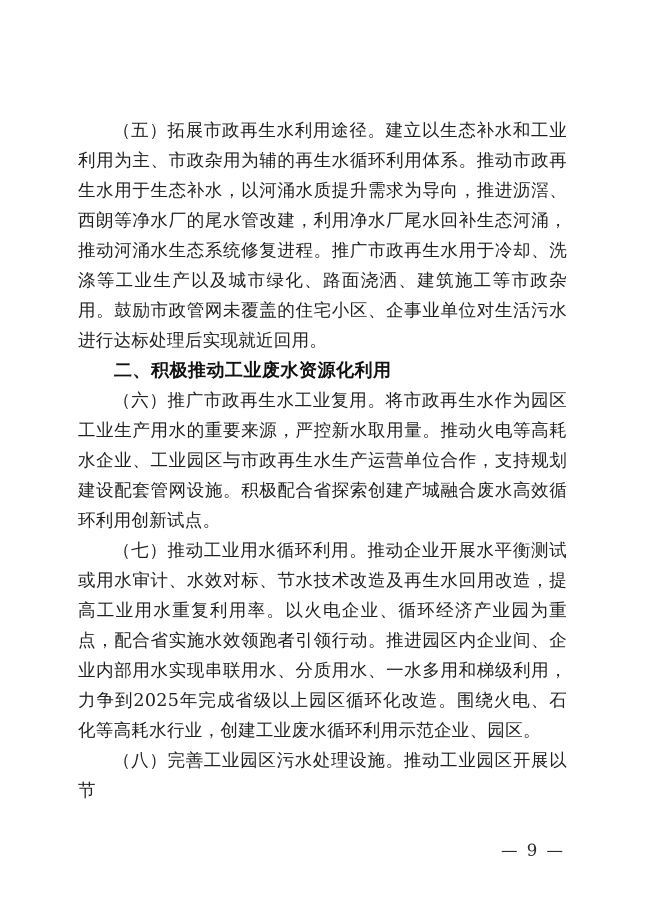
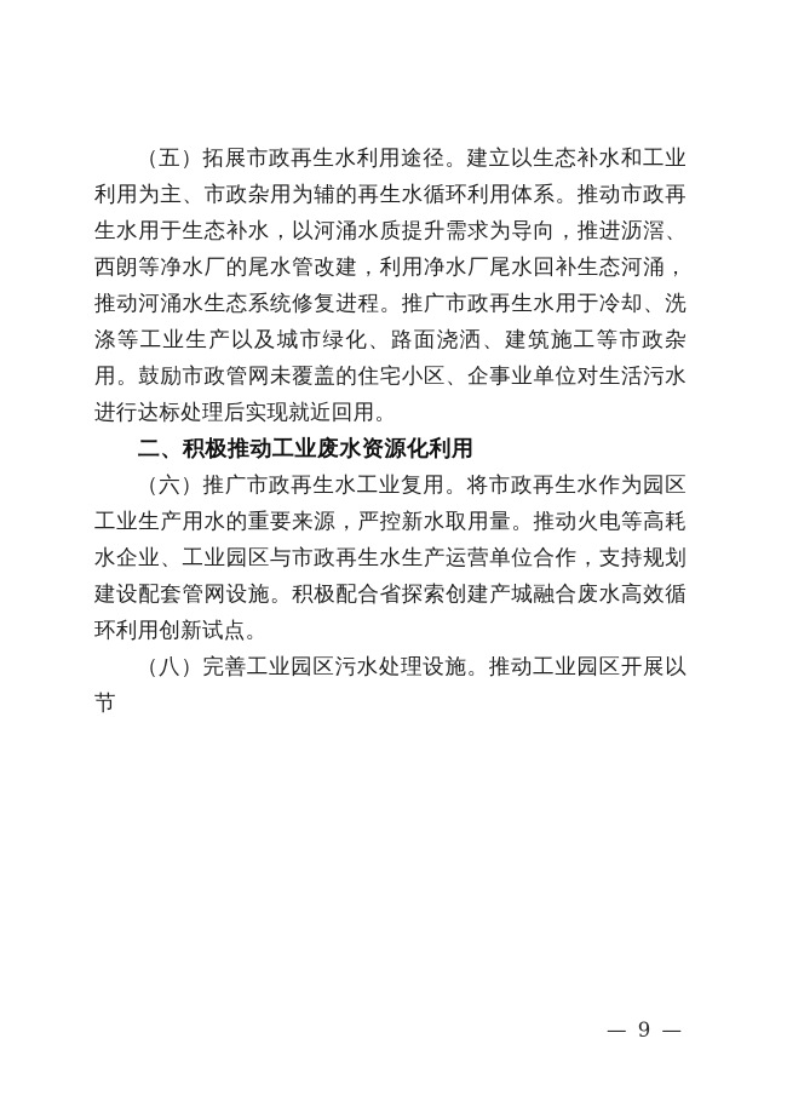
  （五）拓展市政再生水利用途径。建立以生态补水和工业利用为主、市政杂用为辅的再生水循环利用体系。推动市政再生水用于生态补水，以河涌水质提升需求为导向，推进沥滘、西朗等净水厂的尾水管改建，利用净水厂尾水回补生态河涌，推动河涌水生态系统修复进程。推广市政再生水用于冷却、洗涤等工业生产以及城市绿化、路面浇洒、建筑施工等市政杂用。鼓励市政管网未覆盖的住宅小区、企事业单位对生活污水进行达标处理后实现就近回用。
  二、积极推动工业废水资源化利用
  （六）推广市政再生水工业复用。将市政再生水作为园区工业生产用水的重要来源，严控新水取用量。推动火电等高耗水企业、工业园区与市政再生水生产运营单位合作，支持规划建设配套管网设施。积极配合省探索创建产城融合废水高效循环利用创新试点。
- （七）推动工业用水循环利用。推动企业开展水平衡测试或用水审计、水效对标、节水技术改造及再生水回用改造，提高工业用水重复利用率。以火电企业、循环经济产业园为重点，配合省实施水效领跑者引领行动。推进园区内企业间、企业内部用水实现串联用水、分质用水、一水多用和梯级利用，力争到2025年完成省级以上园区循环化改造。围绕火电、石化等高耗水行业，创建工业废水循环利用示范企业、园区。
  （八）完善工业园区污水处理设施。推动工业园区开展以节
  — 9 —
